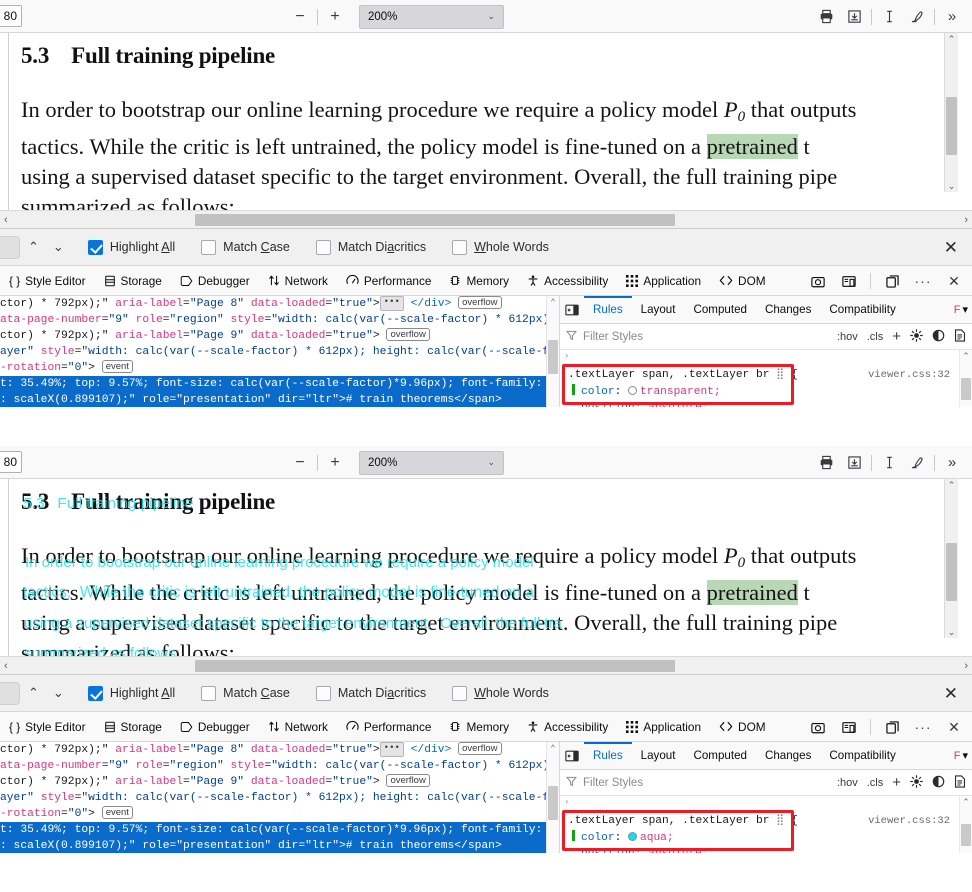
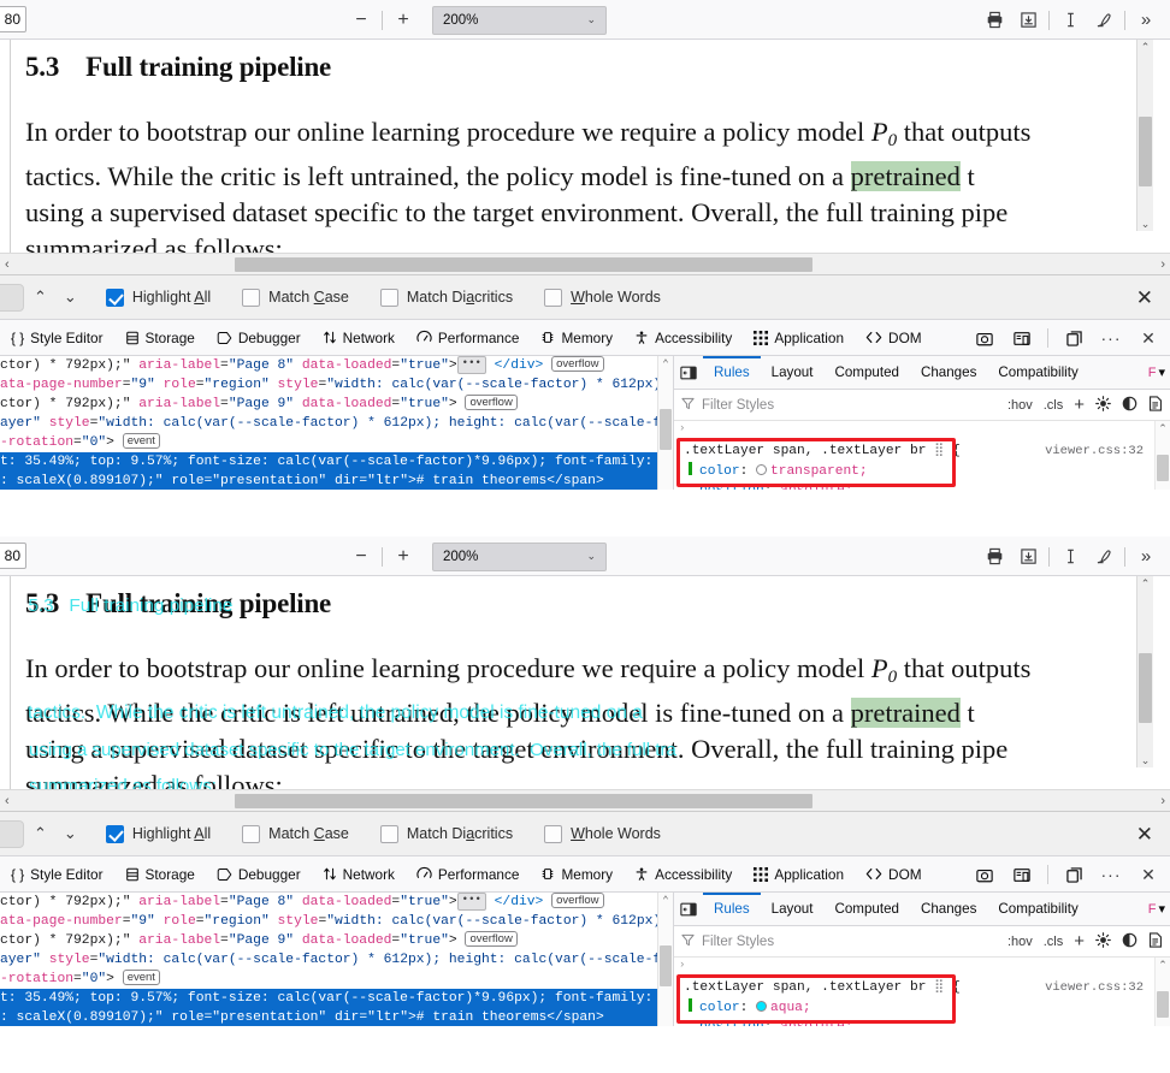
  80
  −
  +
  200%
  ⌄
  »
  5.3 Full training pipeline
  In order to bootstrap our online learning procedure we require a policy model P0 that outputs
  tactics. While the critic is left untrained, the policy model is fine-tuned on a pretrained t
  using a supervised dataset specific to the target environment. Overall, the full training pipe
  summarized as follows:
  ⌃
  ⌄
  ‹
  ›
  ⌃
  ⌄
  Highlight All
  Match Case
  Match Diacritics
  Whole Words
  ✕
  { }
  Style Editor
  Storage
  Debugger
  Network
  Performance
  Memory
  Accessibility
  Application
  DOM
  ···
  ✕
  ctor) * 792px);" aria-label="Page 8" data-loaded="true"> ••• </div> overflow
  ata-page-number="9" role="region" style="width: calc(var(--scale-factor) * 612px
  ctor) * 792px);" aria-label="Page 9" data-loaded="true"> overflow
  ayer" style="width: calc(var(--scale-factor) * 612px); height: calc(var(--scale-
  -rotation="0"> event
  t: 35.49%; top: 9.57%; font-size: calc(var(--scale-factor)*9.96px); font-family:
  : scaleX(0.899107);" role="presentation" dir="ltr"># train theorems</span>
  ⌃
  Rules
  Layout
  Computed
  Changes
  Compatibility
  F
  ▾
  Filter Styles
  :hov
  .cls
  +
  ›
  .textLayer span, .textLayer br ⣿ {
  viewer.css:32
  color: transparent;
  ⌃
  80
  −
  +
  200%
  ⌄
  »
  5.3 Full training pipeline
  In order to bootstrap our online learning procedure we require a policy model P0 that outputs
  tactics. While the critic is left untrained, the policy model is fine-tuned on a pretrained t
  using a supervised dataset specific to the target environment. Overall, the full training pipe
  summarized as follows:
  5.3 Full training pipeline
- In order to bootstrap our online learning procedure we require a policy model
  tactics. While the critic is left untrained, the policy model is fine-tuned on a
  using a supervised dataset specific to the target environment. Overall, the full tra
  summarized as follows:
  ⌃
  ⌄
  ‹
  ›
  ⌃
  ⌄
  Highlight All
  Match Case
  Match Diacritics
  Whole Words
  ✕
  { }
  Style Editor
  Storage
  Debugger
  Network
  Performance
  Memory
  Accessibility
  Application
  DOM
  ···
  ✕
  ctor) * 792px);" aria-label="Page 8" data-loaded="true"> ••• </div> overflow
  ata-page-number="9" role="region" style="width: calc(var(--scale-factor) * 612px
  ctor) * 792px);" aria-label="Page 9" data-loaded="true"> overflow
  ayer" style="width: calc(var(--scale-factor) * 612px); height: calc(var(--scale-
  -rotation="0"> event
  t: 35.49%; top: 9.57%; font-size: calc(var(--scale-factor)*9.96px); font-family:
  : scaleX(0.899107);" role="presentation" dir="ltr"># train theorems</span>
  ⌃
  Rules
  Layout
  Computed
  Changes
  Compatibility
  F
  ▾
  Filter Styles
  :hov
  .cls
  +
  ›
  .textLayer span, .textLayer br ⣿ {
  viewer.css:32
  color: aqua;
  ⌃
